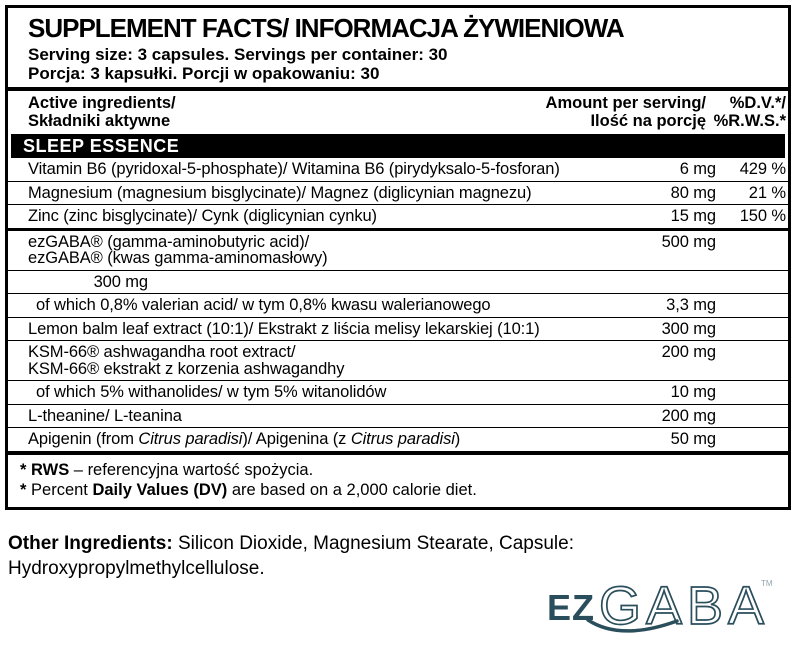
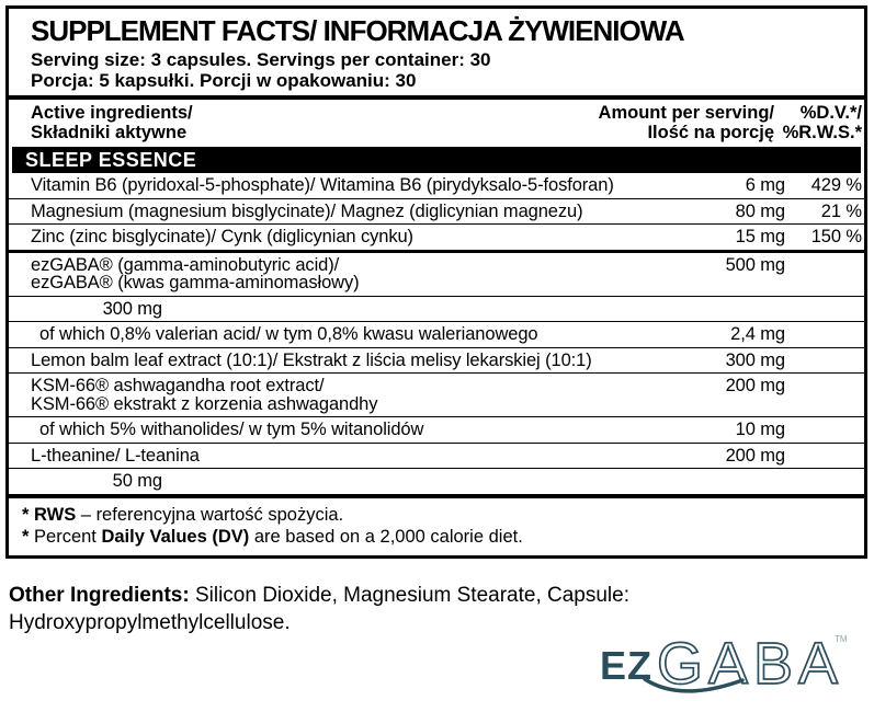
  SUPPLEMENT FACTS/ INFORMACJA ŻYWIENIOWA
  Serving size: 3 capsules. Servings per container: 30
- Porcja: 3 kapsułki. Porcji w opakowaniu: 30
+ Porcja: 5 kapsułki. Porcji w opakowaniu: 30
  Active ingredients/
  Składniki aktywne
  Amount per serving/
  Ilość na porcję
  %D.V.*/
  %R.W.S.*
  SLEEP ESSENCE
  Vitamin B6 (pyridoxal-5-phosphate)/ Witamina B6 (pirydyksalo-5-fosforan)
  6 mg
  429 %
  Magnesium (magnesium bisglycinate)/ Magnez (diglicynian magnezu)
  80 mg
  21 %
  Zinc (zinc bisglycinate)/ Cynk (diglicynian cynku)
  15 mg
  150 %
  ezGABA® (gamma-aminobutyric acid)/
  ezGABA® (kwas gamma-aminomasłowy)
  500 mg
  300 mg
  of which 0,8% valerian acid/ w tym 0,8% kwasu walerianowego
- 3,3 mg
+ 2,4 mg
  Lemon balm leaf extract (10:1)/ Ekstrakt z liścia melisy lekarskiej (10:1)
  300 mg
  KSM-66® ashwagandha root extract/
  KSM-66® ekstrakt z korzenia ashwagandhy
  200 mg
  of which 5% withanolides/ w tym 5% witanolidów
  10 mg
  L-theanine/ L-teanina
  200 mg
- Apigenin (from Citrus paradisi)/ Apigenina (z Citrus paradisi)
  50 mg
  * RWS – referencyjna wartość spożycia.
  * Percent Daily Values (DV) are based on a 2,000 calorie diet.
  Other Ingredients: Silicon Dioxide, Magnesium Stearate, Capsule: Hydroxypropylmethylcellulose.
  EZ
  GABA
  TM
